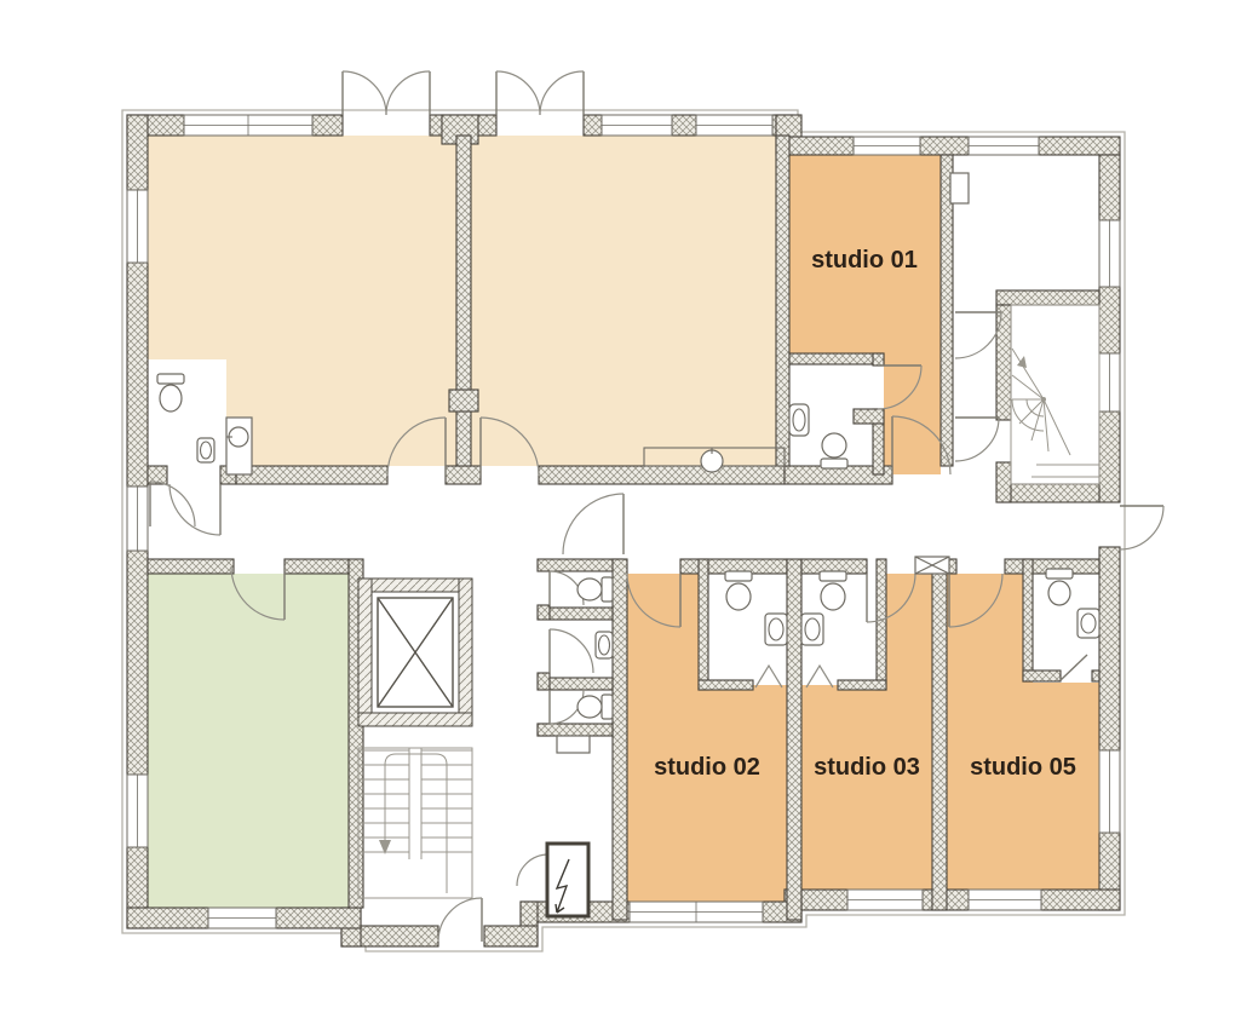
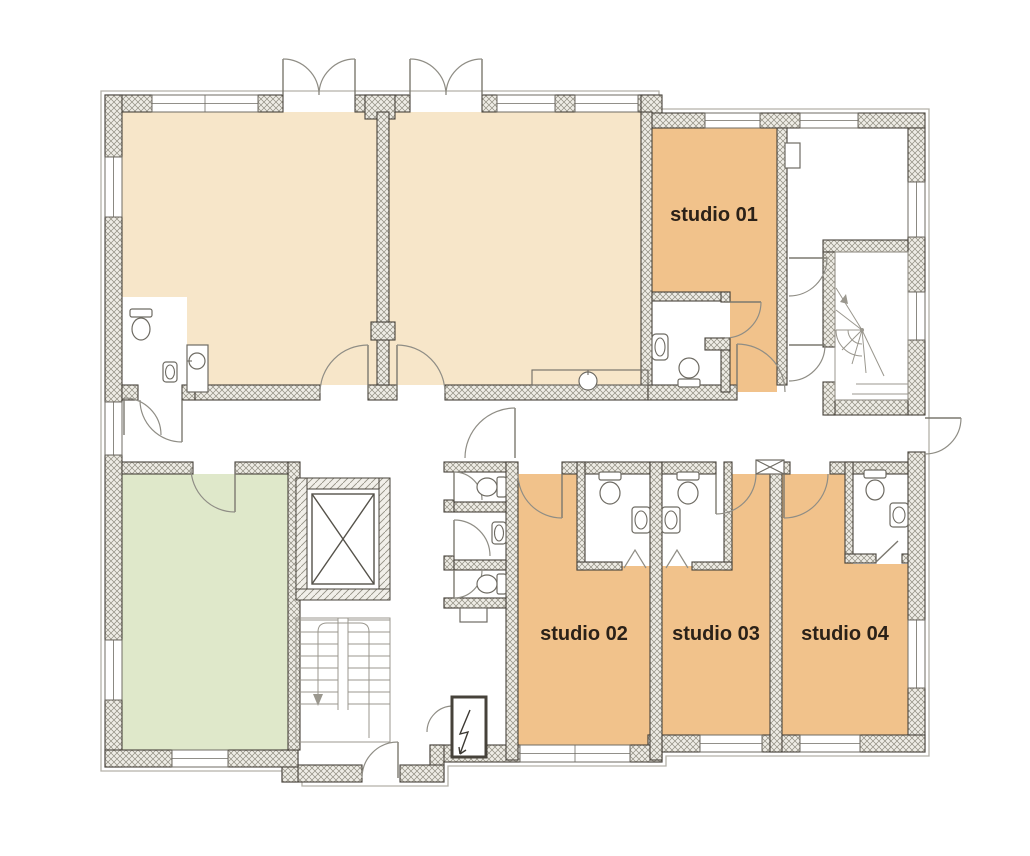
  studio 01
  studio 02
  studio 03
- studio 05
+ studio 04
